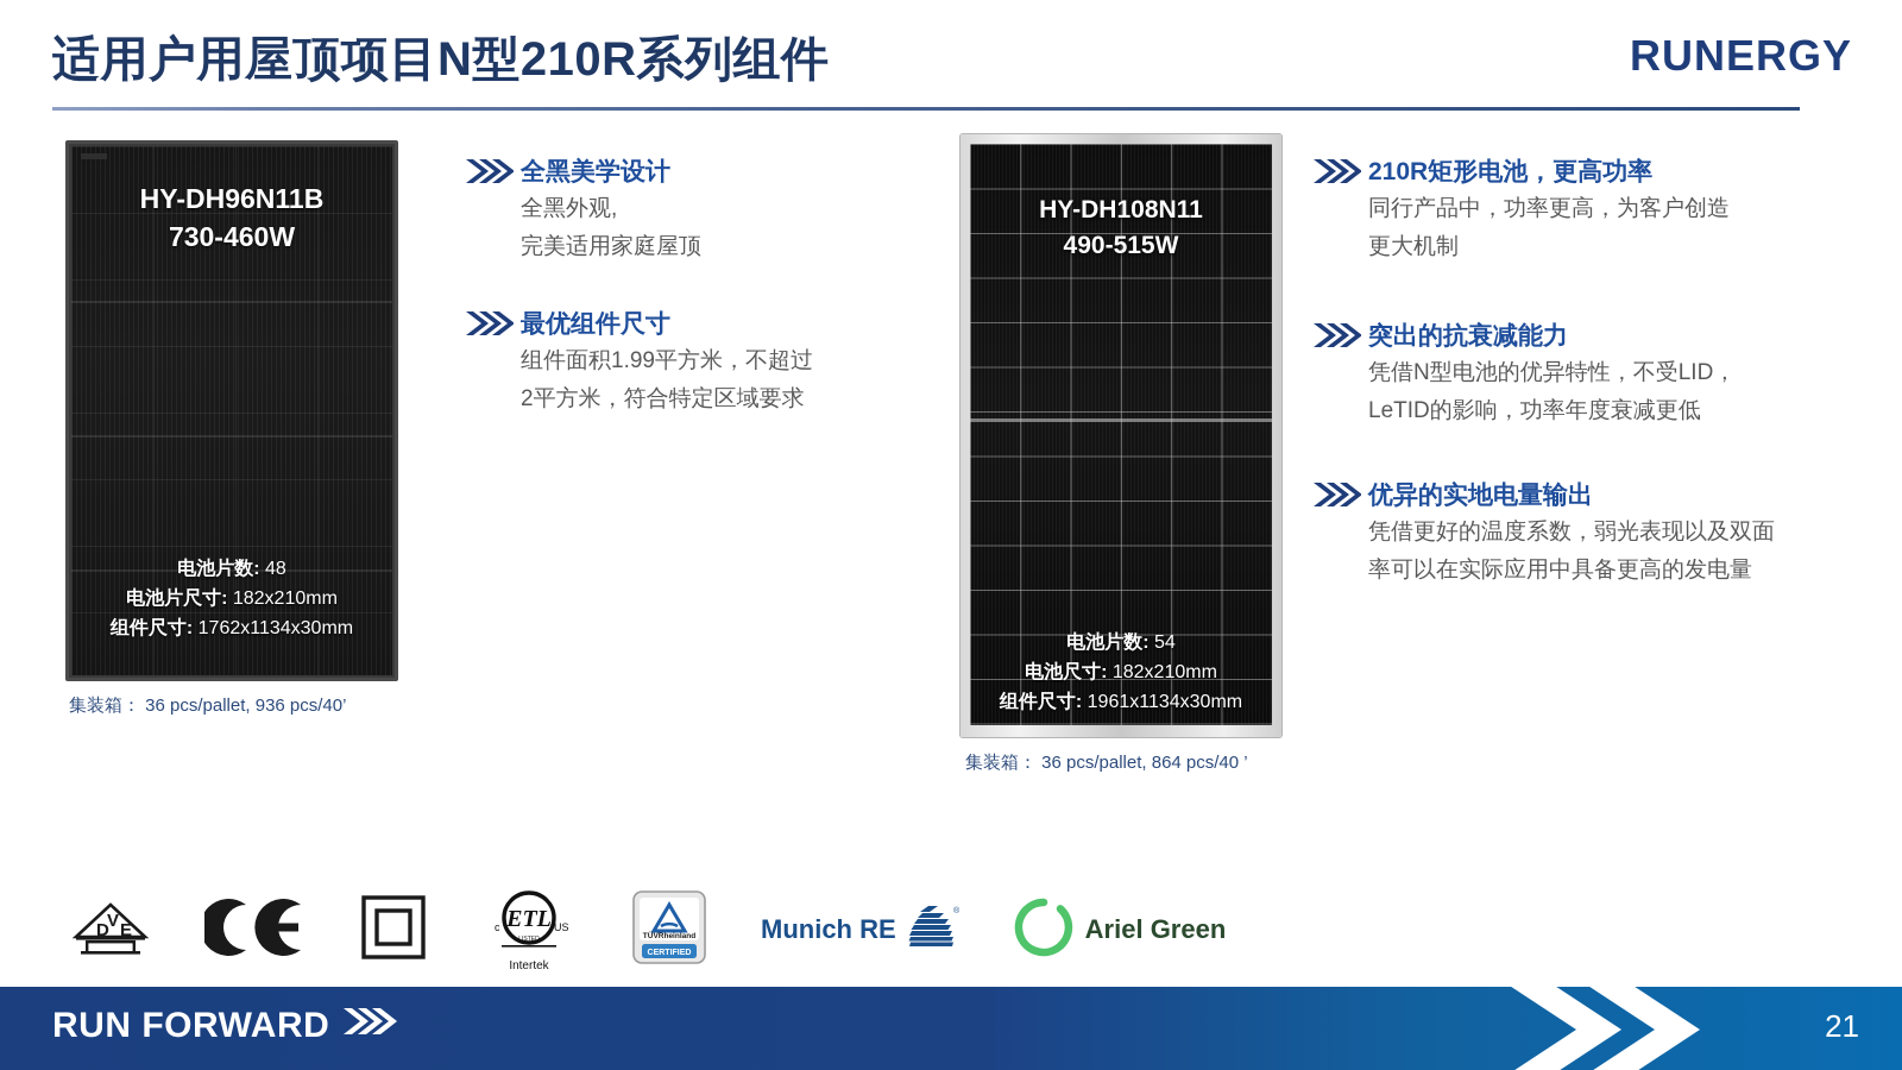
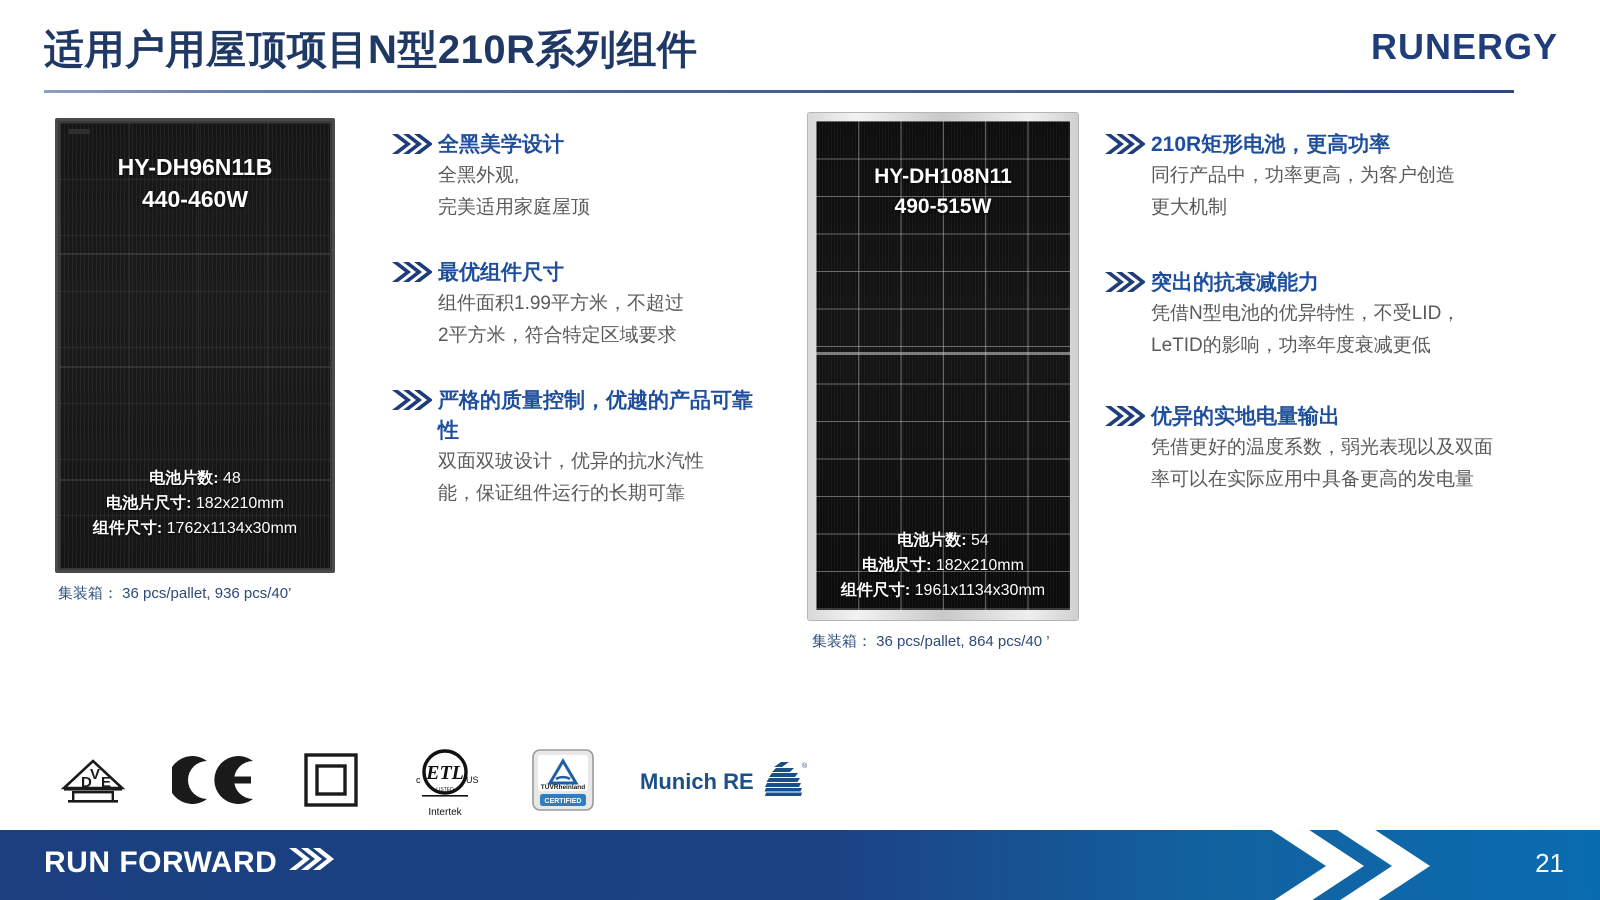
  适用户用屋顶项目N型210R系列组件
  RUNERGY
  HY-DH96N11B
- 730-460W
+ 440-460W
  电池片数: 48
  电池片尺寸: 182x210mm
  组件尺寸: 1762x1134x30mm
  集装箱： 36 pcs/pallet, 936 pcs/40’
  HY-DH108N11
  490-515W
  电池片数: 54
  电池尺寸: 182x210mm
  组件尺寸: 1961x1134x30mm
  集装箱： 36 pcs/pallet, 864 pcs/40 ’
  全黑美学设计
  全黑外观,
  完美适用家庭屋顶
  最优组件尺寸
  组件面积1.99平方米，不超过
  2平方米，符合特定区域要求
+ 严格的质量控制，优越的产品可靠性
+ 双面双玻设计，优异的抗水汽性能，保证组件运行的长期可靠
  210R矩形电池，更高功率
  同行产品中，功率更高，为客户创造更大机制
  突出的抗衰减能力
  凭借N型电池的优异特性，不受LID，LeTID的影响，功率年度衰减更低
  优异的实地电量输出
  凭借更好的温度系数，弱光表现以及双面率可以在实际应用中具备更高的发电量
  D
  V
  E
  ETL
  c
  US
  Intertek
  Munich RE
- Ariel Green
  RUN FORWARD
  21
